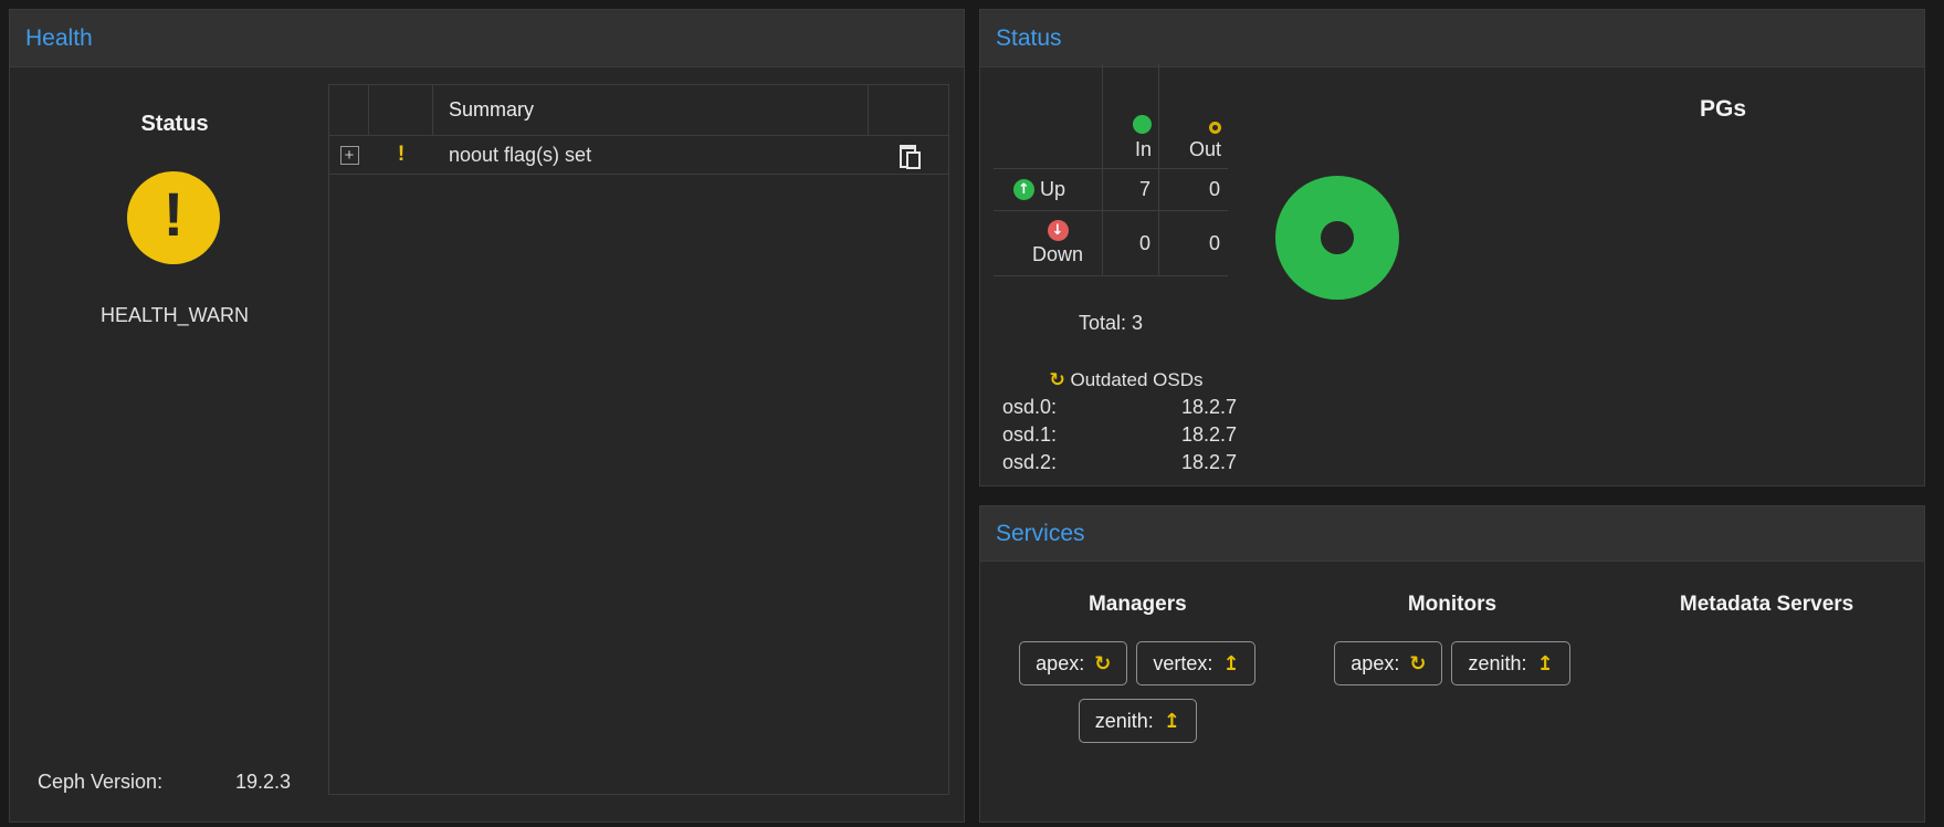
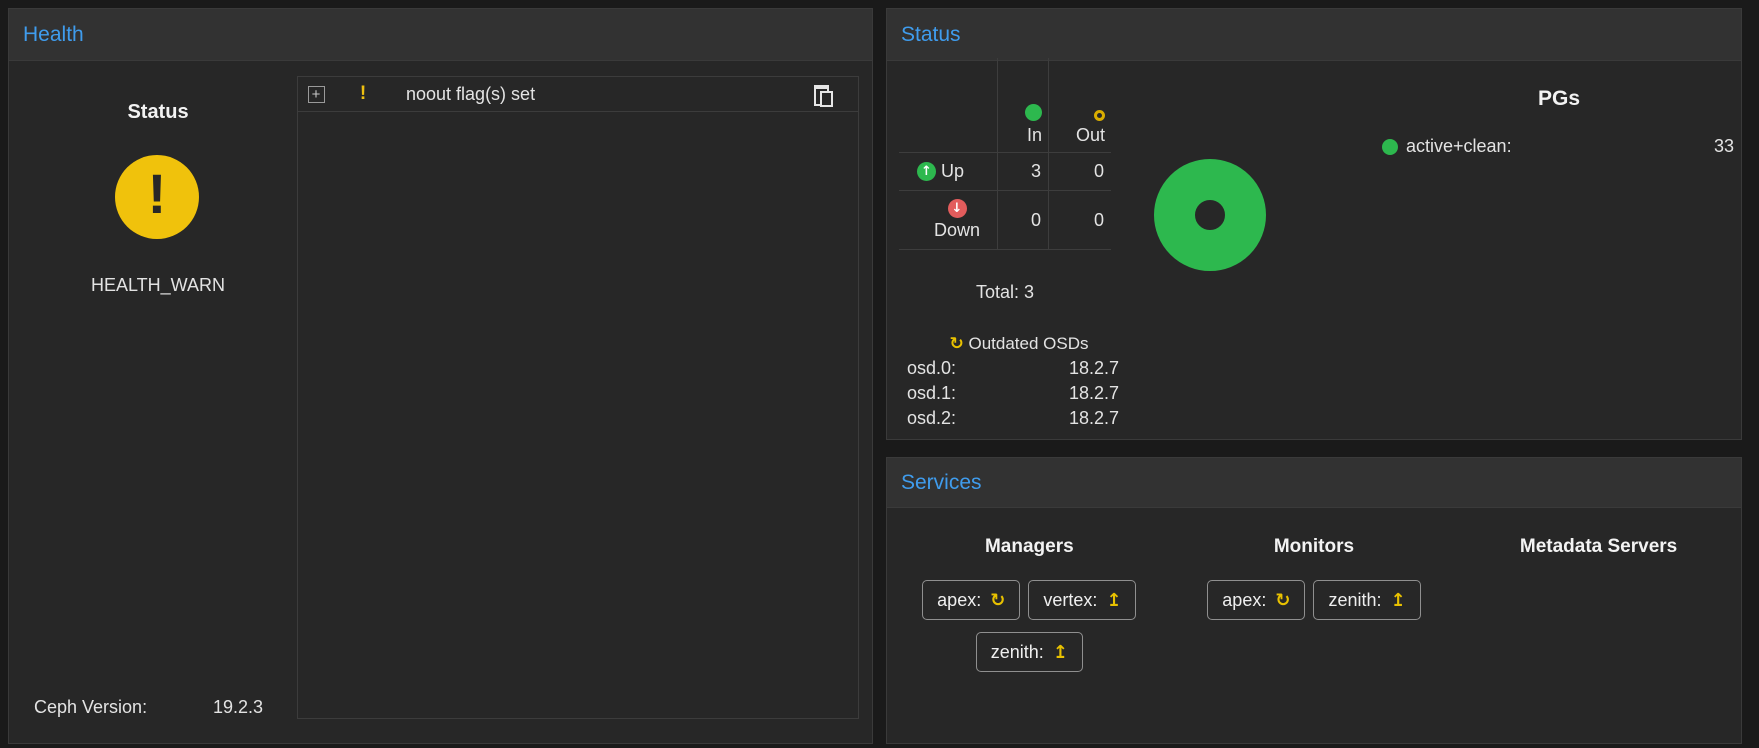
  Health
  Status
  !
  HEALTH_WARN
  Ceph Version:
  19.2.3
- Summary
  +
  !
  noout flag(s) set
  Status
  In
  Out
  ↑
  Up
- 7
+ 3
  0
  ↓
  Down
  0
  0
  Total: 3
  ↻ Outdated OSDs
  osd.0:
  18.2.7
  osd.1:
  18.2.7
  osd.2:
  18.2.7
  PGs
+ active+clean:
+ 33
  Services
  Managers
  apex:
  ↻
  vertex:
  ↥
  zenith:
  ↥
  Monitors
  apex:
  ↻
  zenith:
  ↥
  Metadata Servers
